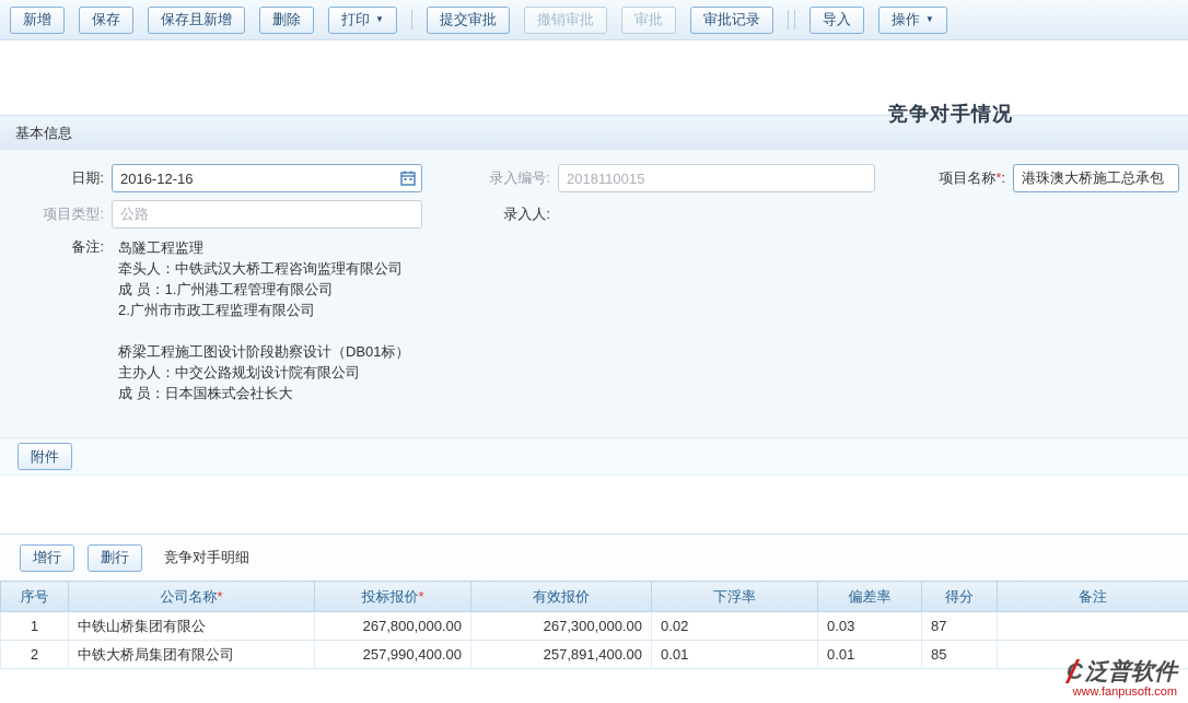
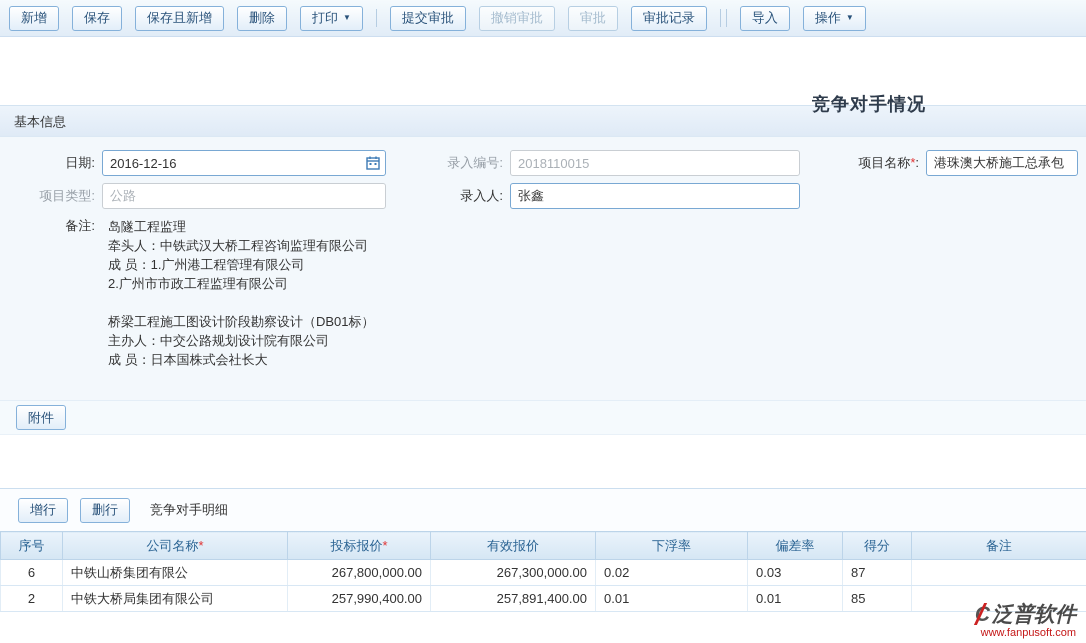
  新增
  保存
  保存且新增
  删除
  打印
  ▼
  提交审批
  撤销审批
  审批
  审批记录
  导入
  操作
  ▼
  竞争对手情况
  基本信息
  日期:
  2016-12-16
  录入编号:
  2018110015
  项目名称*:
  港珠澳大桥施工总承包
  项目类型:
  公路
  录入人:
+ 张鑫
  备注:
  岛隧工程监理
  牵头人：中铁武汉大桥工程咨询监理有限公司
  成 员：1.广州港工程管理有限公司
  2.广州市市政工程监理有限公司
  桥梁工程施工图设计阶段勘察设计（DB01标）
  主办人：中交公路规划设计院有限公司
  成 员：日本国株式会社长大
  附件
  增行
  删行
  竞争对手明细
  序号	公司名称*	投标报价*	有效报价	下浮率	偏差率	得分	备注
- 1	中铁山桥集团有限公	267,800,000.00	267,300,000.00	0.02	0.03	87
+ 6	中铁山桥集团有限公	267,800,000.00	267,300,000.00	0.02	0.03	87
  2	中铁大桥局集团有限公司	257,990,400.00	257,891,400.00	0.01	0.01	85
  C泛普软件
  www.fanpusoft.com
